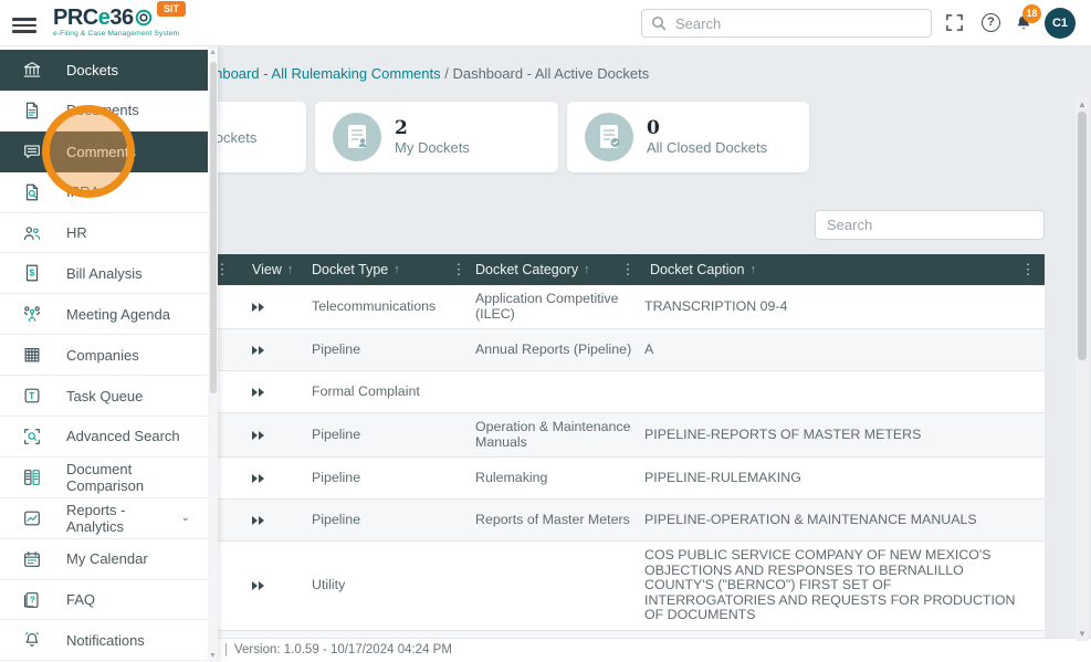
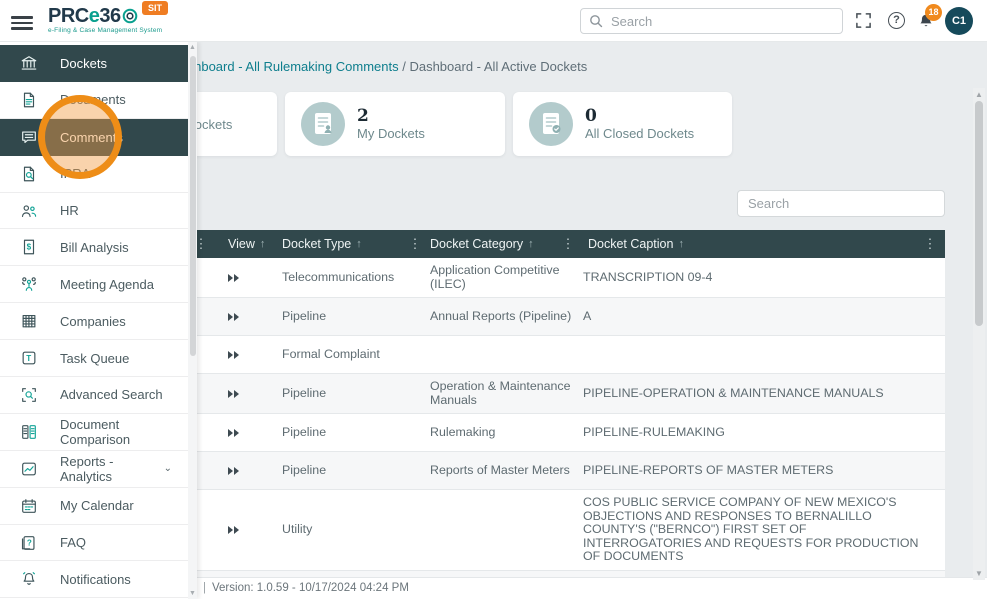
  hboard - All Rulemaking Comments / Dashboard - All Active Dockets
  2
  My Dockets
  0
  All Closed Dockets
  Search
  ⋮
  View
  ↑
  Docket Type
  ↑
  ⋮
  Docket Category
  ↑
  ⋮
  Docket Caption
  ↑
  ⋮
  Telecommunications
  Application Competitive (ILEC)
  TRANSCRIPTION 09-4
  Pipeline
  Annual Reports (Pipeline)
  A
  Formal Complaint
  Pipeline
  Operation & Maintenance Manuals
- PIPELINE-REPORTS OF MASTER METERS
+ PIPELINE-OPERATION & MAINTENANCE MANUALS
  Pipeline
  Rulemaking
  PIPELINE-RULEMAKING
  Pipeline
  Reports of Master Meters
- PIPELINE-OPERATION & MAINTENANCE MANUALS
+ PIPELINE-REPORTS OF MASTER METERS
  Utility
  COS PUBLIC SERVICE COMPANY OF NEW MEXICO'S OBJECTIONS AND RESPONSES TO BERNALILLO COUNTY'S ("BERNCO") FIRST SET OF INTERROGATORIES AND REQUESTS FOR PRODUCTION OF DOCUMENTS
  ▲
  ▼
  | Version: 1.0.59 - 10/17/2024 04:24 PM
  PRC
  e
  36
  SIT
  Search
  ?
  18
  C1
  Dockets
  Documents
  Comments
  IPRA
  HR
  $
  Bill Analysis
  Meeting Agenda
  Companies
  T
  Task Queue
  Advanced Search
  Document Comparison
  Reports - Analytics
  ⌄
  My Calendar
  ?
  FAQ
  Notifications
